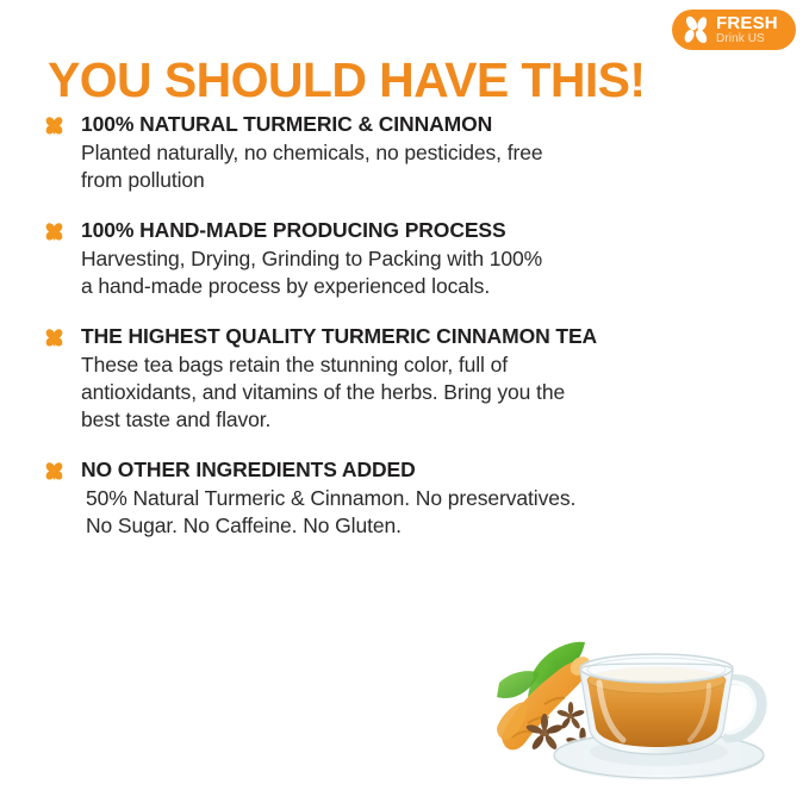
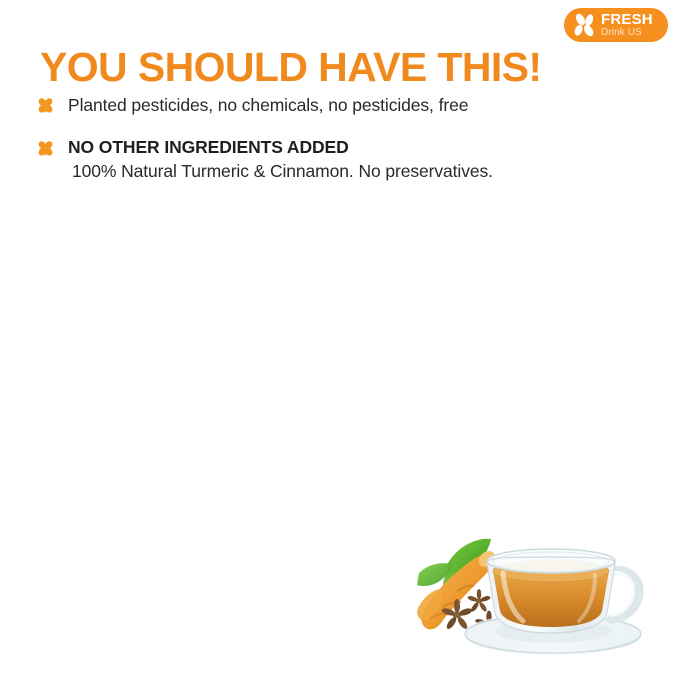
  FRESH
  Drink US
  YOU SHOULD HAVE THIS!
- 100% NATURAL TURMERIC & CINNAMON
- Planted naturally, no chemicals, no pesticides, free
+ Planted pesticides, no chemicals, no pesticides, free
- from pollution
- 100% HAND-MADE PRODUCING PROCESS
- Harvesting, Drying, Grinding to Packing with 100%
- a hand-made process by experienced locals.
- THE HIGHEST QUALITY TURMERIC CINNAMON TEA
- These tea bags retain the stunning color, full of
- antioxidants, and vitamins of the herbs. Bring you the
- best taste and flavor.
  NO OTHER INGREDIENTS ADDED
- 50% Natural Turmeric & Cinnamon. No preservatives.
+ 100% Natural Turmeric & Cinnamon. No preservatives.
- No Sugar. No Caffeine. No Gluten.
